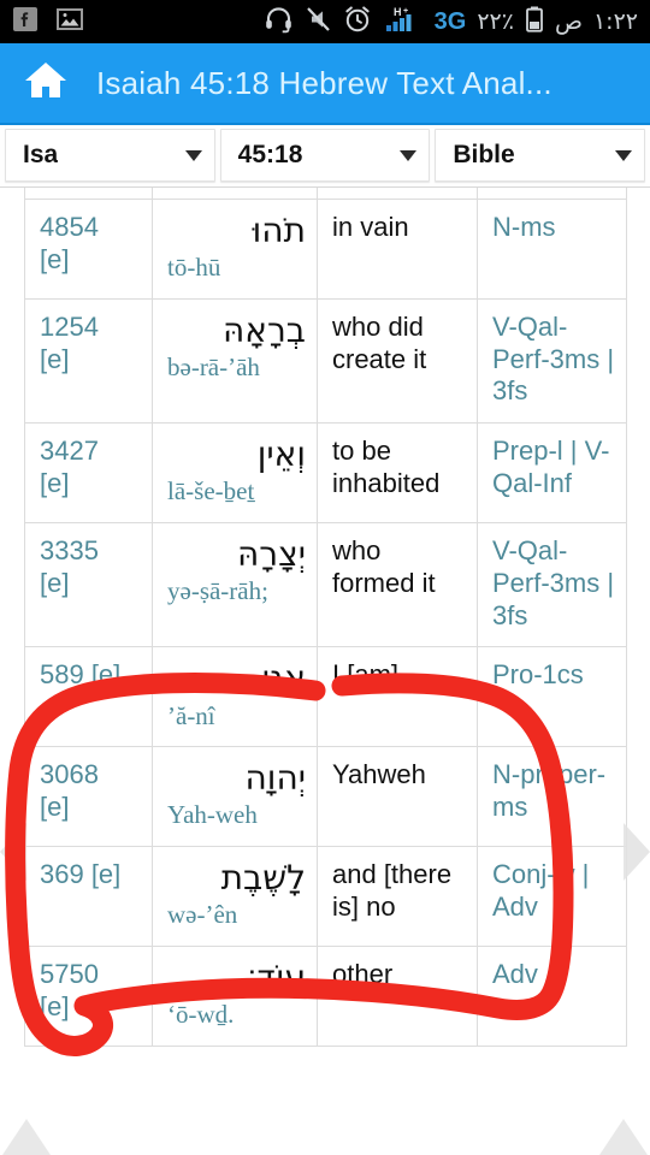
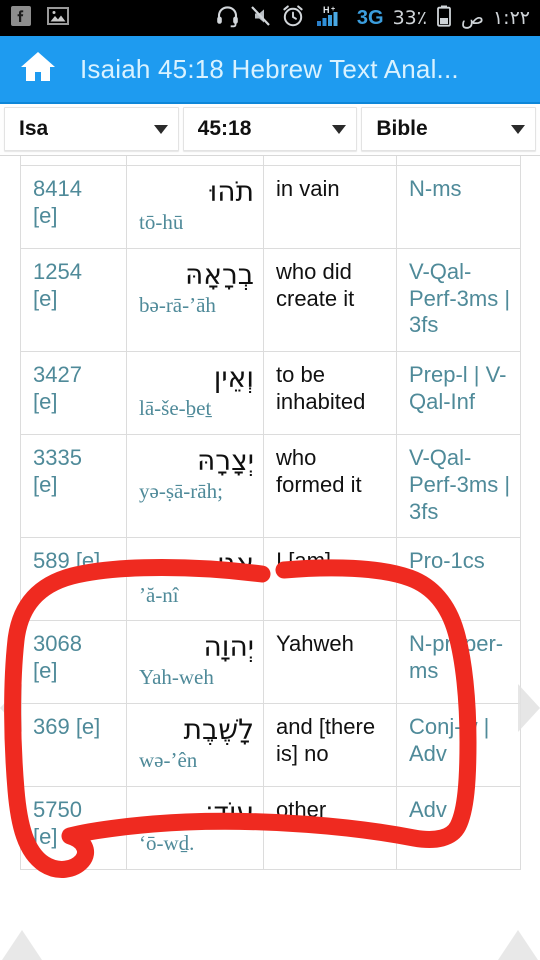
  H
  3G
- ٢٢٪
+ 33٪
  ص
  ١:٢٢
  Isaiah 45:18 Hebrew Text Anal...
  Isa
  45:18
  Bible
- 4854 [e]	תֹהוּ tō-hū	in vain	N-ms
+ 8414 [e]	תֹהוּ tō-hū	in vain	N-ms
  1254 [e]	בְרָאָהּ bə-rā-’āh	who did create it	V-Qal-Perf-3ms | 3fs
  3427 [e]	וְאֵין lā-še-ḇeṯ	to be inhabited	Prep-l | V-Qal-Inf
  3335 [e]	יְצָרָהּ yə-ṣā-rāh;	who formed it	V-Qal-Perf-3ms | 3fs
  3068 [e]	יְהוָה Yah-weh	Yahweh	N-prper-ms
  369 [e]	לָשֶׁבֶת wə-’ên	and [there is] no	Conj- | Adv
  5750 [e]	עוֹד׃ ‘ō-wḏ.	other	Adv
